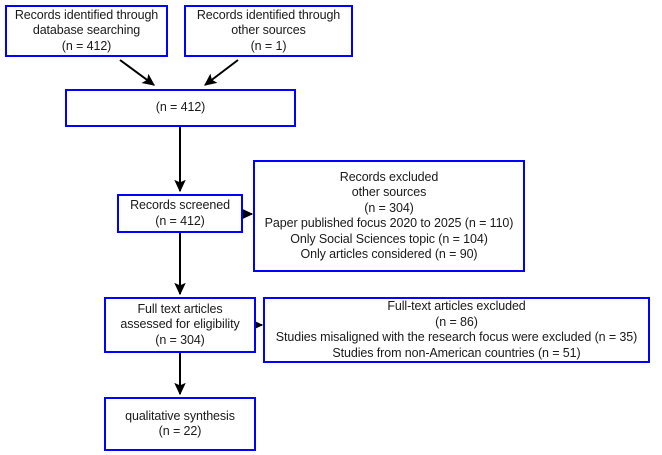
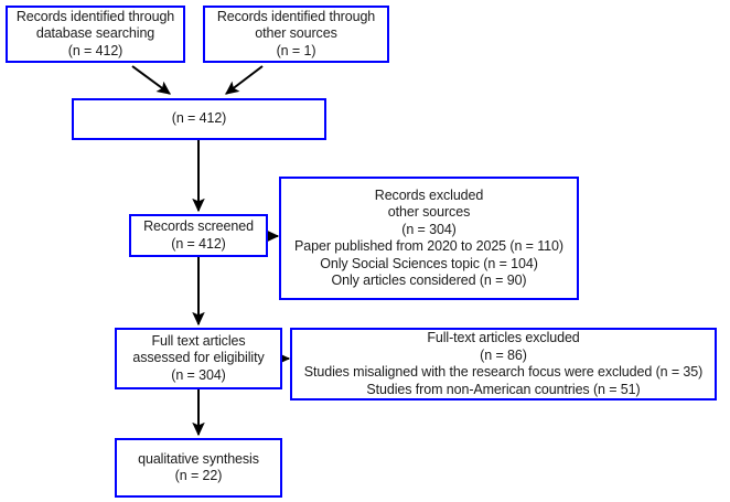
  Records identified through
  database searching
  (n = 412)
  Records identified through
  other sources
  (n = 1)
  (n = 412)
  Records screened
  (n = 412)
  Records excluded
  other sources
  (n = 304)
- Paper published focus 2020 to 2025 (n = 110)
+ Paper published from 2020 to 2025 (n = 110)
  Only Social Sciences topic (n = 104)
  Only articles considered (n = 90)
  Full text articles
  assessed for eligibility
  (n = 304)
  Full-text articles excluded
  (n = 86)
  Studies misaligned with the research focus were excluded (n = 35)
  Studies from non-American countries (n = 51)
  qualitative synthesis
  (n = 22)
